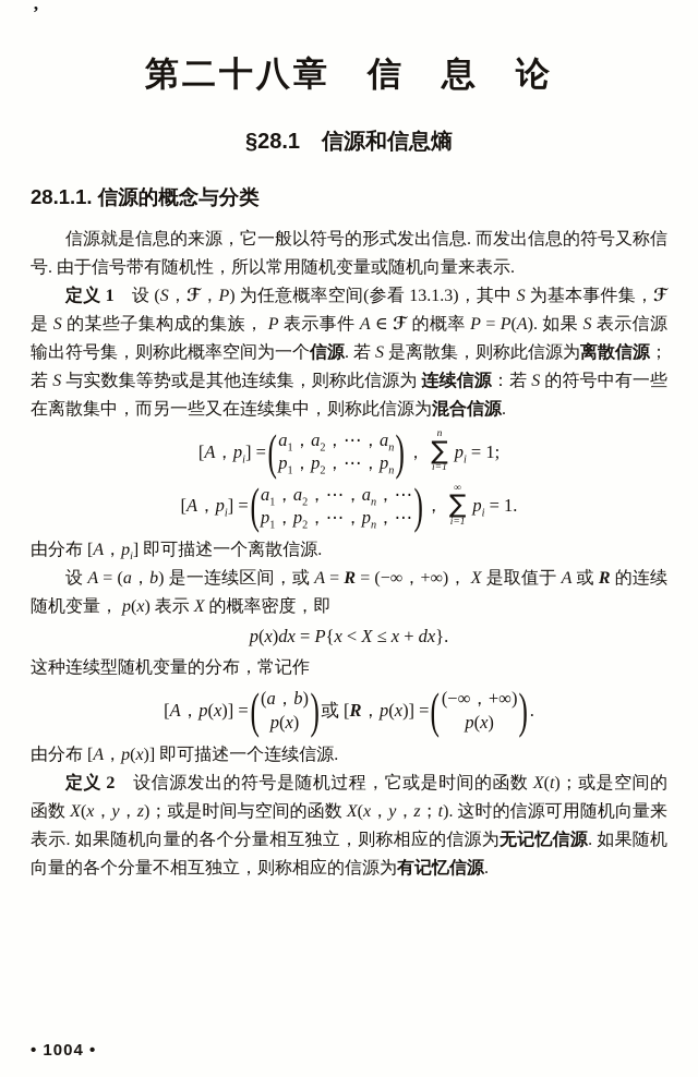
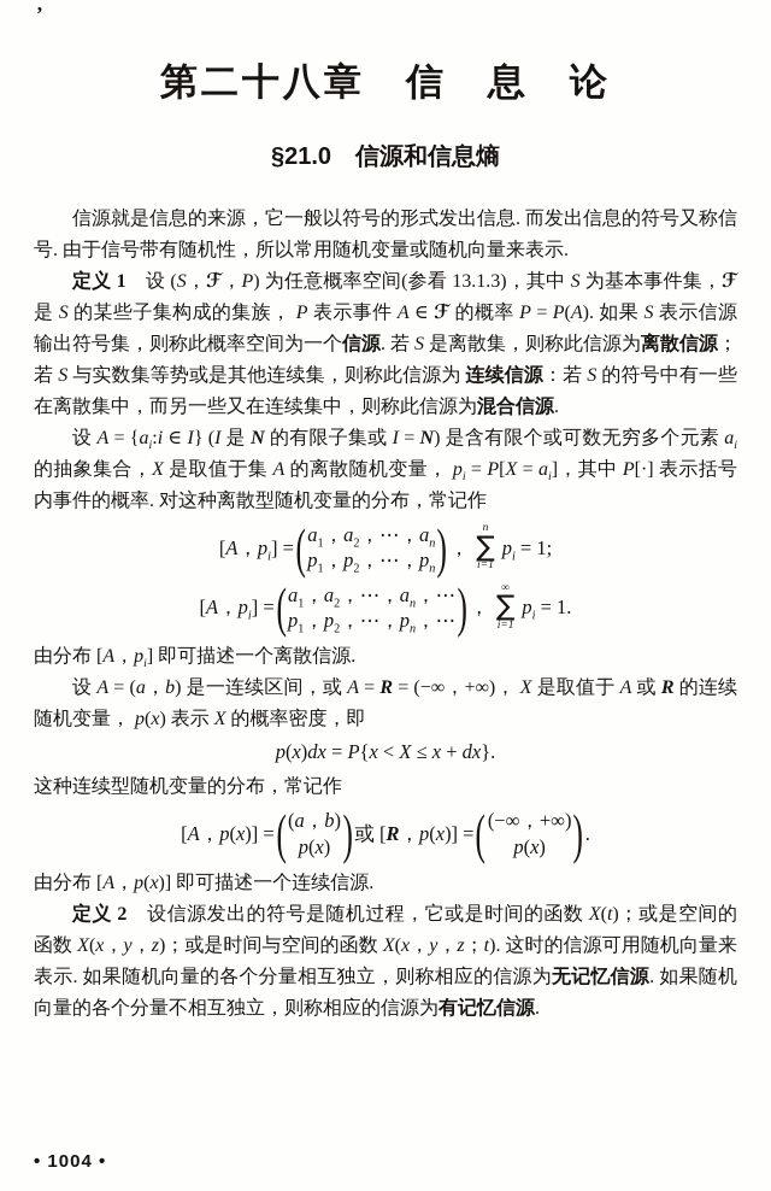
  ’
  第二十八章 信 息 论
- §28.1 信源和信息熵
+ §21.0 信源和信息熵
- 28.1.1. 信源的概念与分类
  信源就是信息的来源，它一般以符号的形式发出信息. 而发出信息的符号又称信号. 由于信号带有随机性，所以常用随机变量或随机向量来表示.
  定义 1 设 (S，ℱ，P) 为任意概率空间(参看 13.1.3)，其中 S 为基本事件集，ℱ 是 S 的某些子集构成的集族， P 表示事件 A ∈ ℱ 的概率 P = P(A). 如果 S 表示信源输出符号集，则称此概率空间为一个信源. 若 S 是离散集，则称此信源为离散信源；若 S 与实数集等势或是其他连续集，则称此信源为 连续信源：若 S 的符号中有一些在离散集中，而另一些又在连续集中，则称此信源为混合信源.
+ 设 A = {ai:i ∈ I} (I 是 N 的有限子集或 I = N) 是含有限个或可数无穷多个元素 ai 的抽象集合，X 是取值于集 A 的离散随机变量， pi = P[X = ai]，其中 P[·] 表示括号内事件的概率. 对这种离散型随机变量的分布，常记作
  [A，pi] =
  (
  a1，a2，⋯，an
  p1，p2，⋯，pn
  )
  ，
  n
  ∑
  i=1
  pi = 1;
  [A，pi] =
  (
  a1，a2，⋯，an，⋯
  p1，p2，⋯，pn，⋯
  )
  ，
  ∞
  ∑
  i=1
  pi = 1.
  由分布 [A，pi] 即可描述一个离散信源.
  设 A = (a，b) 是一连续区间，或 A = R = (−∞，+∞)， X 是取值于 A 或 R 的连续随机变量， p(x) 表示 X 的概率密度，即
  p(x)dx = P{x < X ≤ x + dx}.
  这种连续型随机变量的分布，常记作
  [A，p(x)] =
  (
  (a，b)
  p(x)
  )
  或 [R，p(x)] =
  (
  (−∞，+∞)
  p(x)
  )
  .
  由分布 [A，p(x)] 即可描述一个连续信源.
  定义 2 设信源发出的符号是随机过程，它或是时间的函数 X(t)；或是空间的函数 X(x，y，z)；或是时间与空间的函数 X(x，y，z；t). 这时的信源可用随机向量来表示. 如果随机向量的各个分量相互独立，则称相应的信源为无记忆信源. 如果随机向量的各个分量不相互独立，则称相应的信源为有记忆信源.
  • 1004 •
